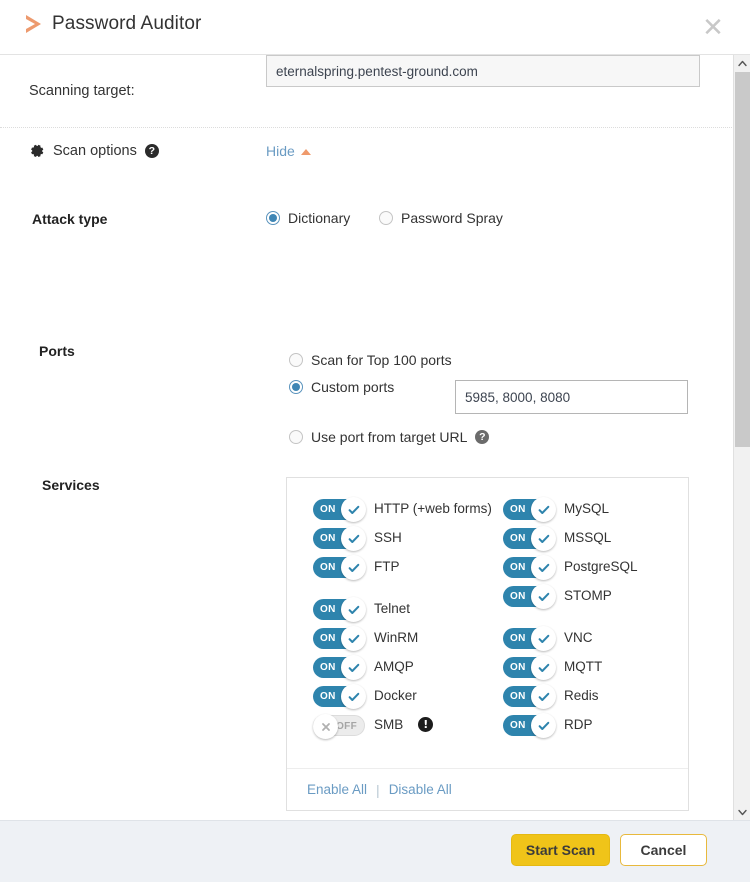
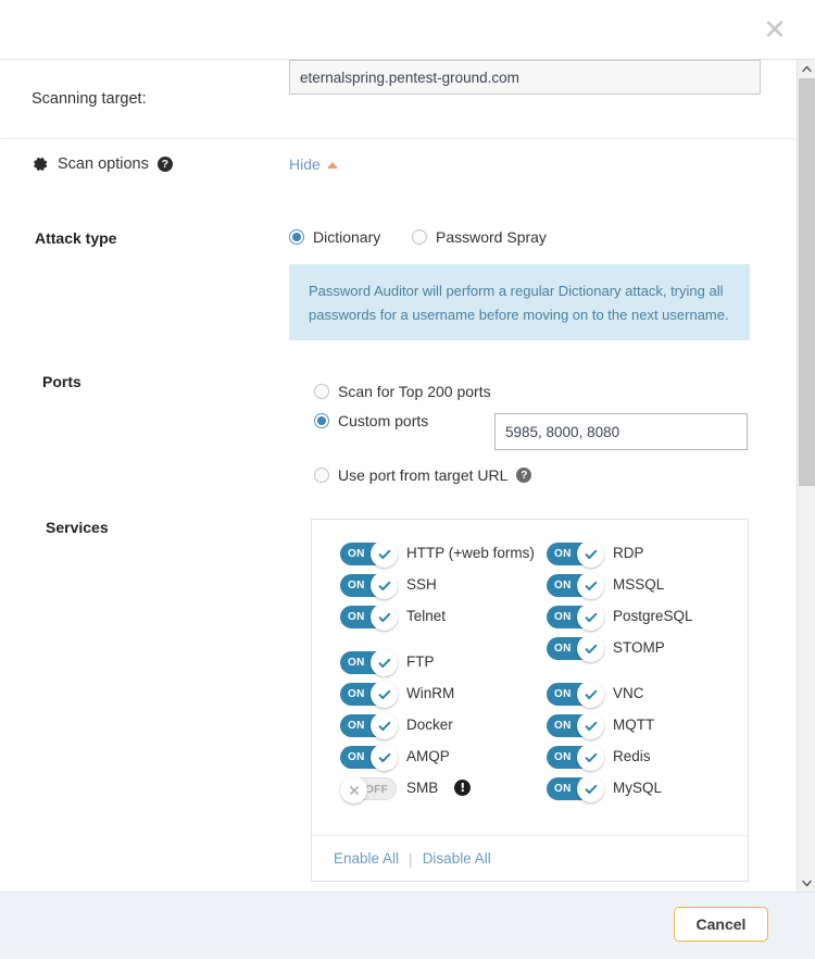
- Password Auditor
  ✕
  Scanning target:
  eternalspring.pentest-ground.com
  Scan options
  ?
  Hide
  Attack type
  Dictionary
  Password Spray
+ Password Auditor will perform a regular Dictionary attack, trying all passwords for a username before moving on to the next username.
  Ports
- Scan for Top 100 ports
+ Scan for Top 200 ports
  Custom ports
  5985, 8000, 8080
  Use port from target URL
  ?
  Services
  ON
  HTTP (+web forms)
  ON
  SSH
  ON
- FTP
+ Telnet
  ON
- Telnet
+ FTP
  ON
  WinRM
  ON
- AMQP
+ Docker
  ON
- Docker
+ AMQP
  OFF
  SMB
  !
  ON
- MySQL
+ RDP
  ON
  MSSQL
  ON
  PostgreSQL
  ON
  STOMP
  ON
  VNC
  ON
  MQTT
  ON
  Redis
  ON
- RDP
+ MySQL
  Enable All
  |
  Disable All
- Start Scan
  Cancel
